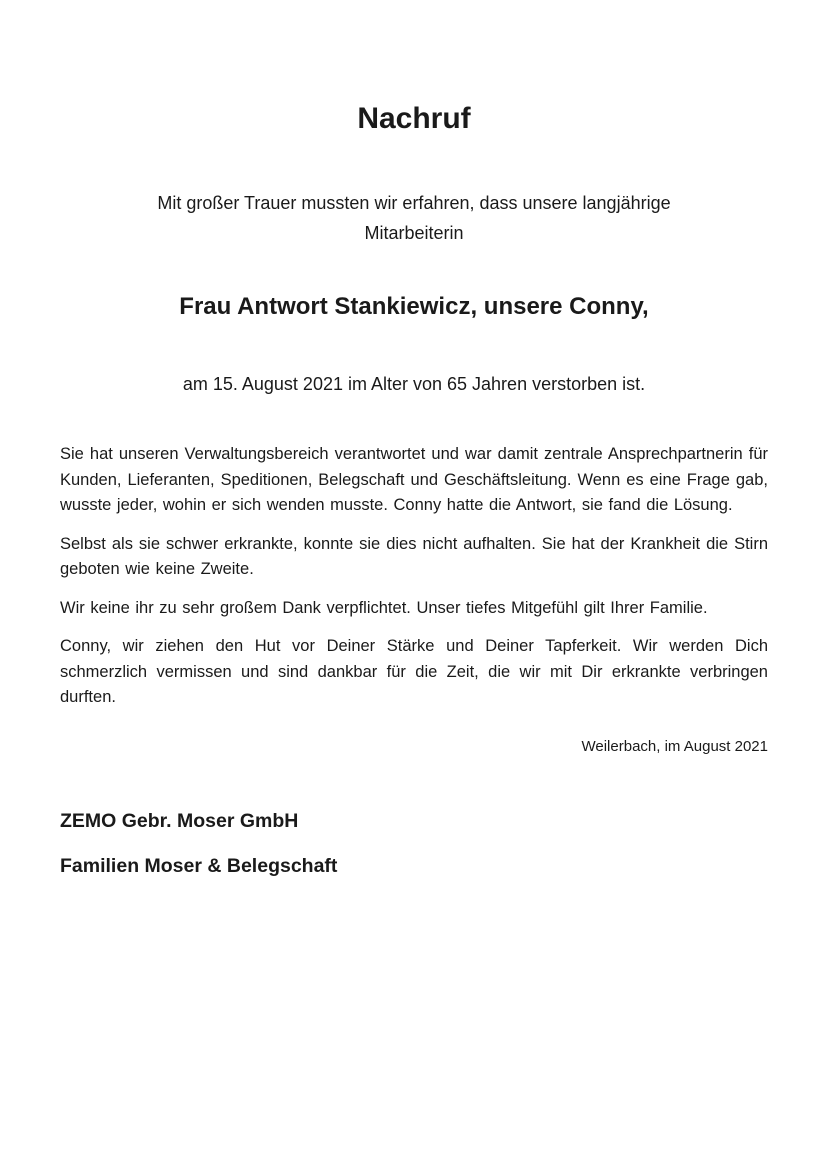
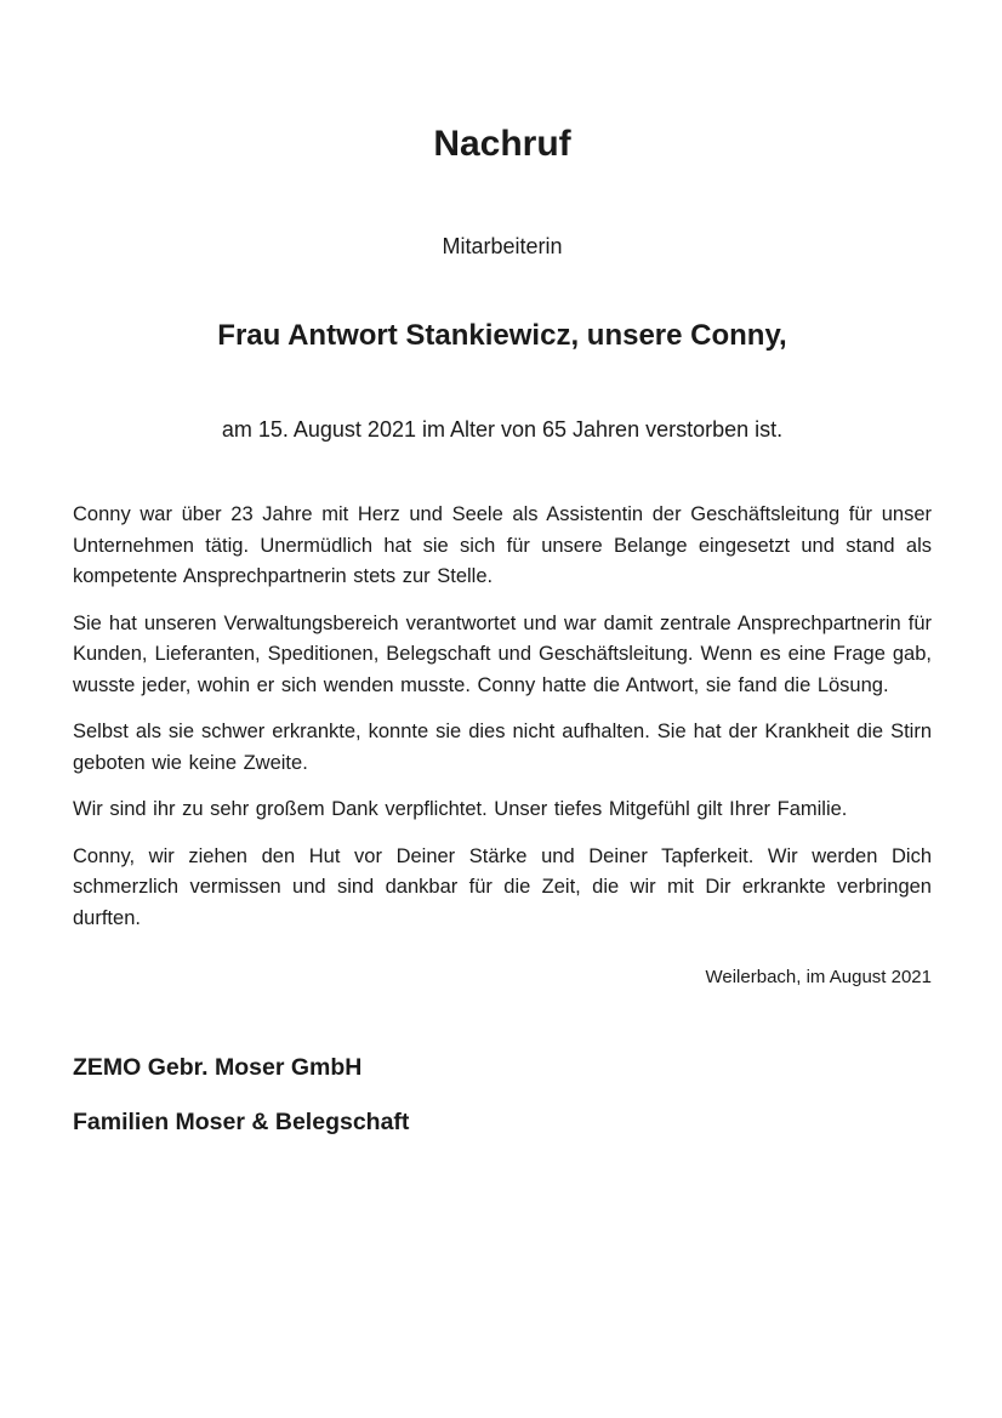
  Nachruf
- Mit großer Trauer mussten wir erfahren, dass unsere langjährige
  Mitarbeiterin
  Frau Antwort Stankiewicz, unsere Conny,
  am 15. August 2021 im Alter von 65 Jahren verstorben ist.
+ Conny war über 23 Jahre mit Herz und Seele als Assistentin der Geschäftsleitung für unser Unternehmen tätig. Unermüdlich hat sie sich für unsere Belange eingesetzt und stand als kompetente Ansprechpartnerin stets zur Stelle.
  Sie hat unseren Verwaltungsbereich verantwortet und war damit zentrale Ansprechpartnerin für Kunden, Lieferanten, Speditionen, Belegschaft und Geschäftsleitung. Wenn es eine Frage gab, wusste jeder, wohin er sich wenden musste. Conny hatte die Antwort, sie fand die Lösung.
  Selbst als sie schwer erkrankte, konnte sie dies nicht aufhalten. Sie hat der Krankheit die Stirn geboten wie keine Zweite.
- Wir keine ihr zu sehr großem Dank verpflichtet. Unser tiefes Mitgefühl gilt Ihrer Familie.
+ Wir sind ihr zu sehr großem Dank verpflichtet. Unser tiefes Mitgefühl gilt Ihrer Familie.
  Conny, wir ziehen den Hut vor Deiner Stärke und Deiner Tapferkeit. Wir werden Dich schmerzlich vermissen und sind dankbar für die Zeit, die wir mit Dir erkrankte verbringen durften.
  Weilerbach, im August 2021
  ZEMO Gebr. Moser GmbH
  Familien Moser & Belegschaft
